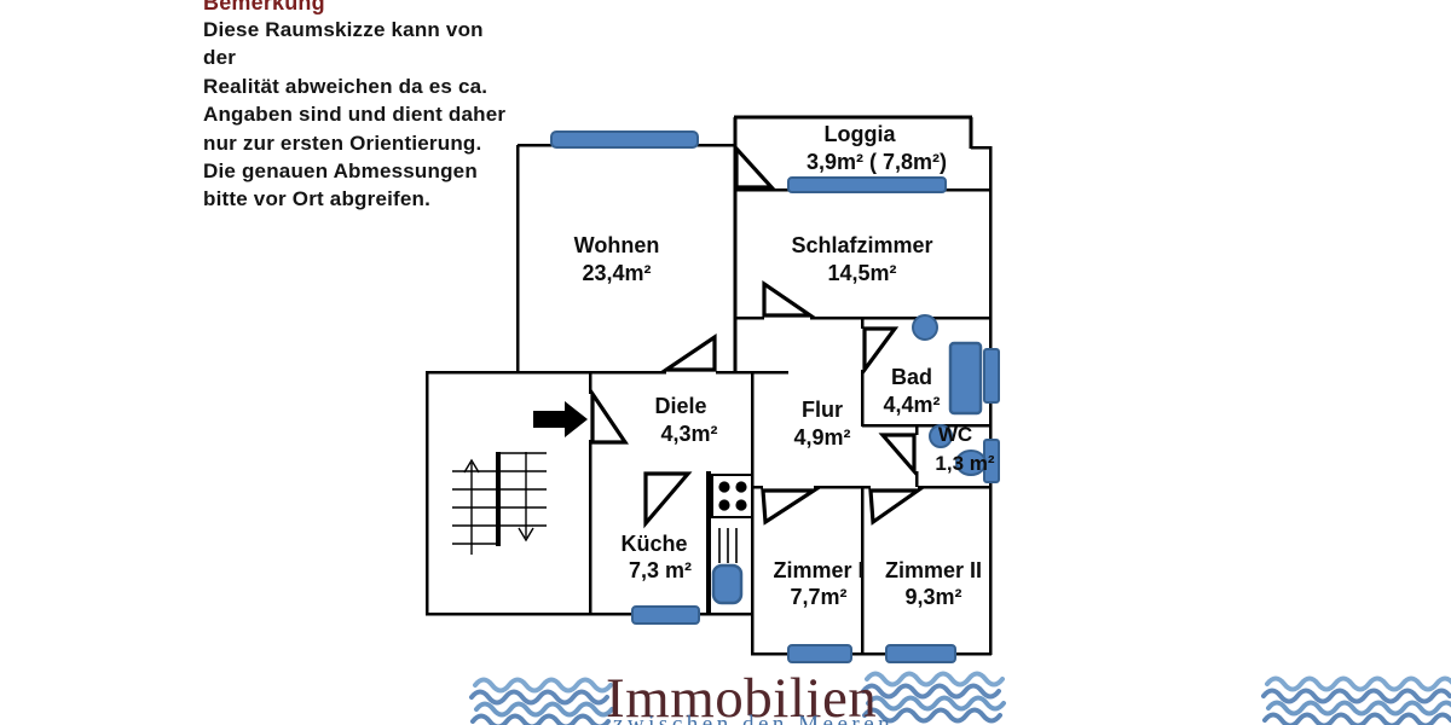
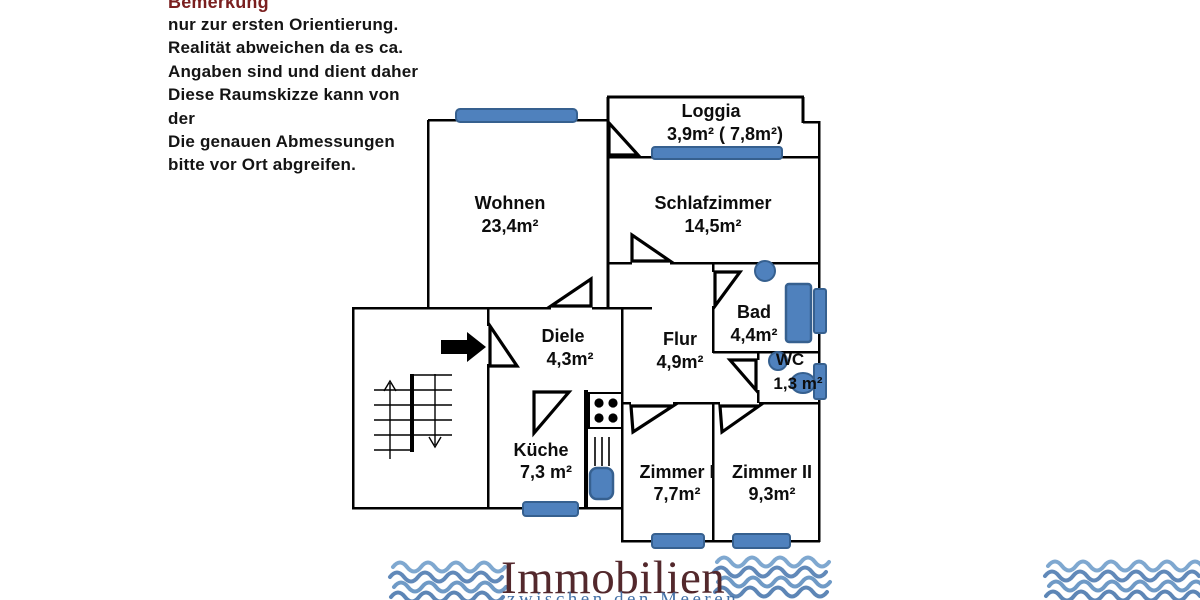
  Bemerkung
- Diese Raumskizze kann von der
+ nur zur ersten Orientierung.
  Realität abweichen da es ca.
  Angaben sind und dient daher
- nur zur ersten Orientierung.
+ Diese Raumskizze kann von der
  Die genauen Abmessungen
  bitte vor Ort abgreifen.
  Wohnen
  23,4m²
  Loggia
  3,9m² ( 7,8m²)
  Schlafzimmer
  14,5m²
  Bad
  4,4m²
  WC
  1,3 m²
  Flur
  4,9m²
  Diele
  4,3m²
  Küche
  7,3 m²
  Zimmer I
  7,7m²
  Zimmer II
  9,3m²
  Immobilien
